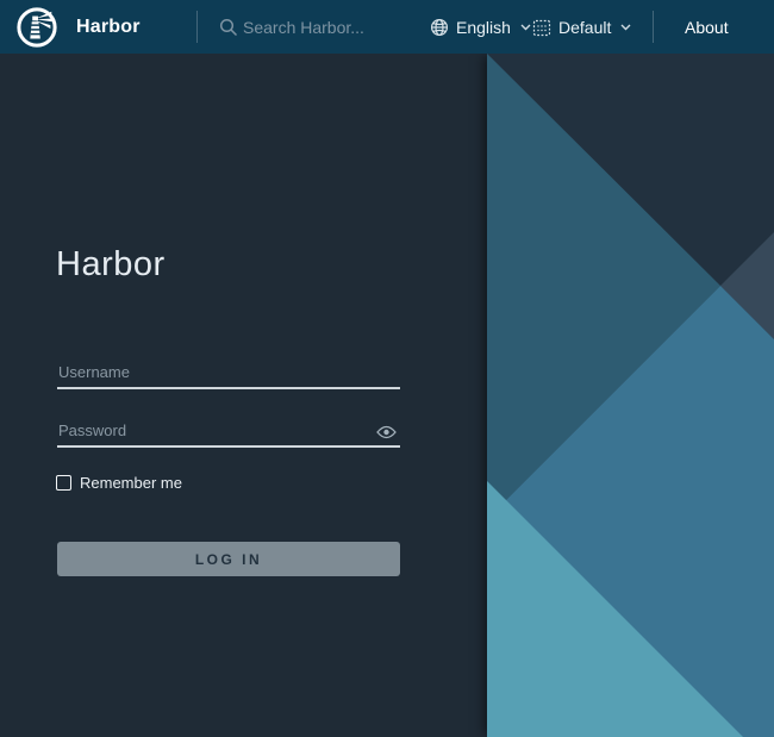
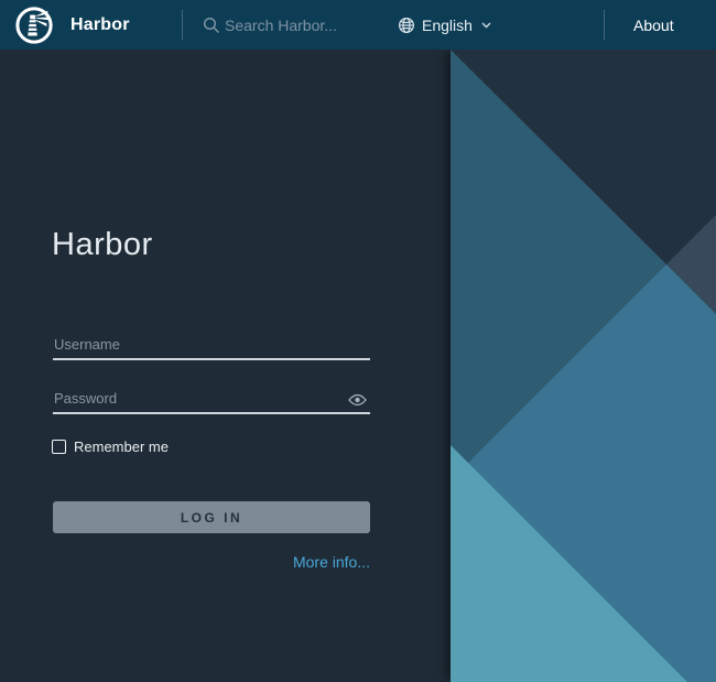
  Harbor
  Search Harbor...
  English
- Default
  About
  Harbor
  Username
  Password
  Remember me
  LOG IN
+ More info...
